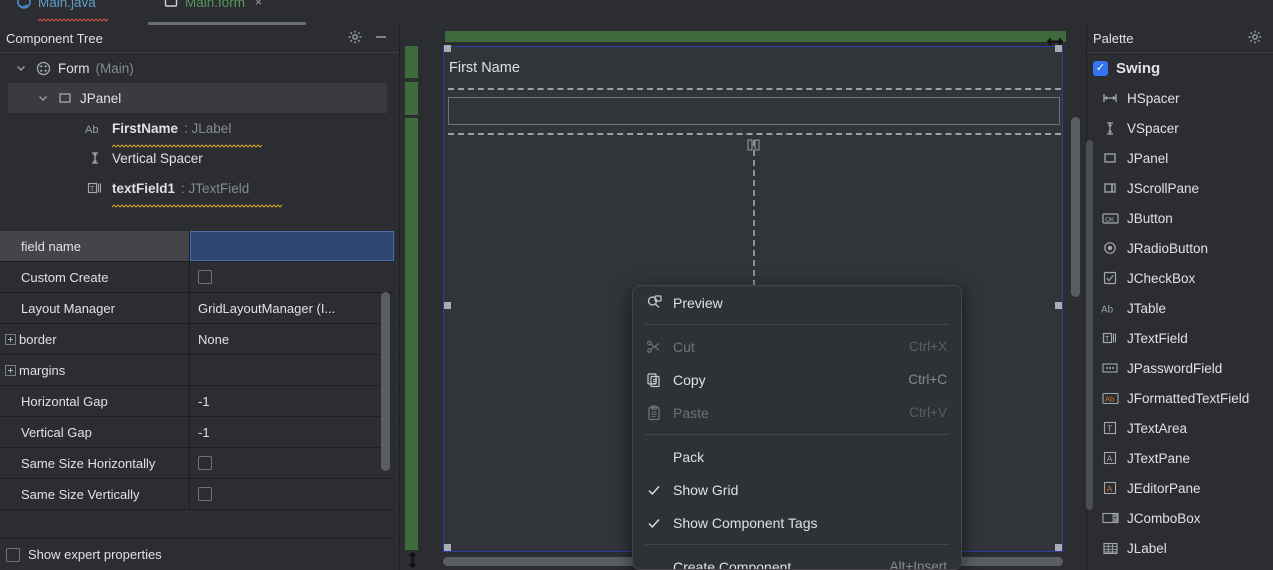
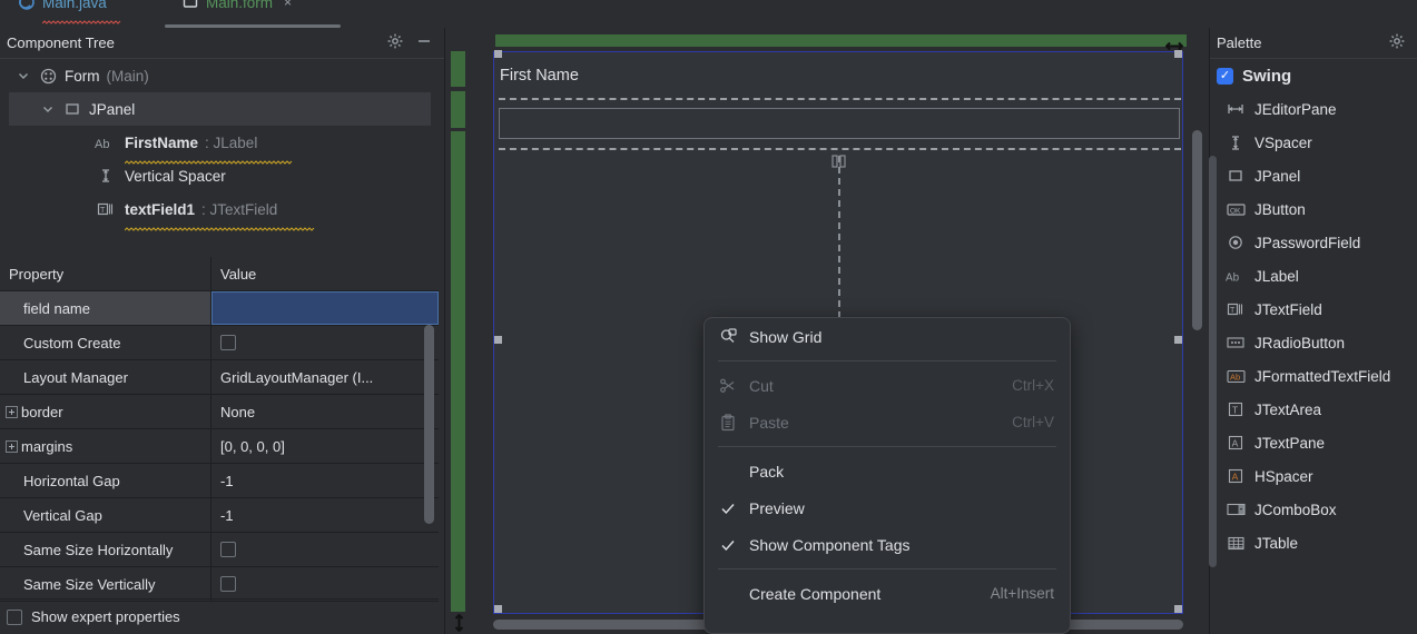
  Main.java
  Main.form
  ×
  Component Tree
  Form
  (Main)
  JPanel
  Ab
  FirstName
  : JLabel
  Vertical Spacer
  textField1
  : JTextField
+ Property
+ Value
  field name
  Custom Create
  Layout Manager
  GridLayoutManager (I...
  border
  None
  margins
+ [0, 0, 0, 0]
  Horizontal Gap
  -1
  Vertical Gap
  -1
  Same Size Horizontally
  Same Size Vertically
  Show expert properties
  First Name
- Preview
+ Show Grid
  Cut
  Ctrl+X
- Copy
- Ctrl+C
  Paste
  Ctrl+V
  Pack
- Show Grid
+ Preview
  Show Component Tags
  Create Component
  Alt+Insert
  Palette
  ✓
  Swing
- HSpacer
+ JEditorPane
  VSpacer
  JPanel
- JScrollPane
  JButton
- JRadioButton
+ JPasswordField
- JCheckBox
  Ab
- JTable
+ JLabel
  JTextField
- JPasswordField
+ JRadioButton
  Ab
  JFormattedTextField
  T
  JTextArea
  A
  JTextPane
  A
- JEditorPane
+ HSpacer
  JComboBox
- JLabel
+ JTable
